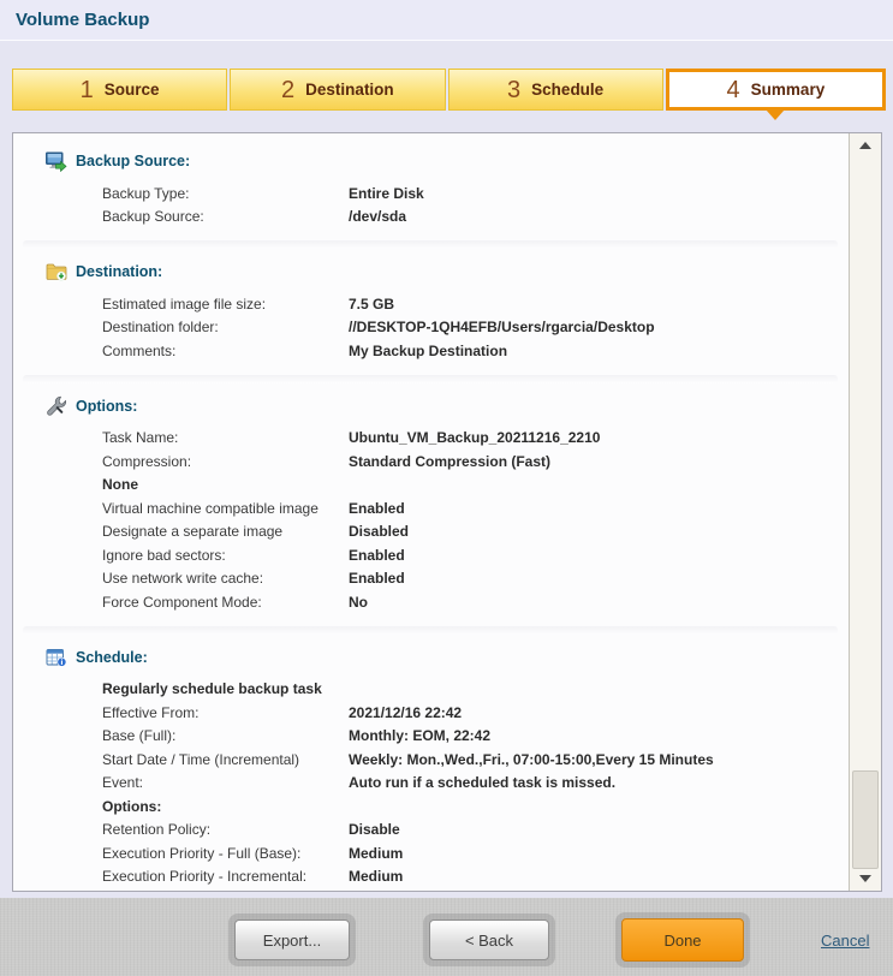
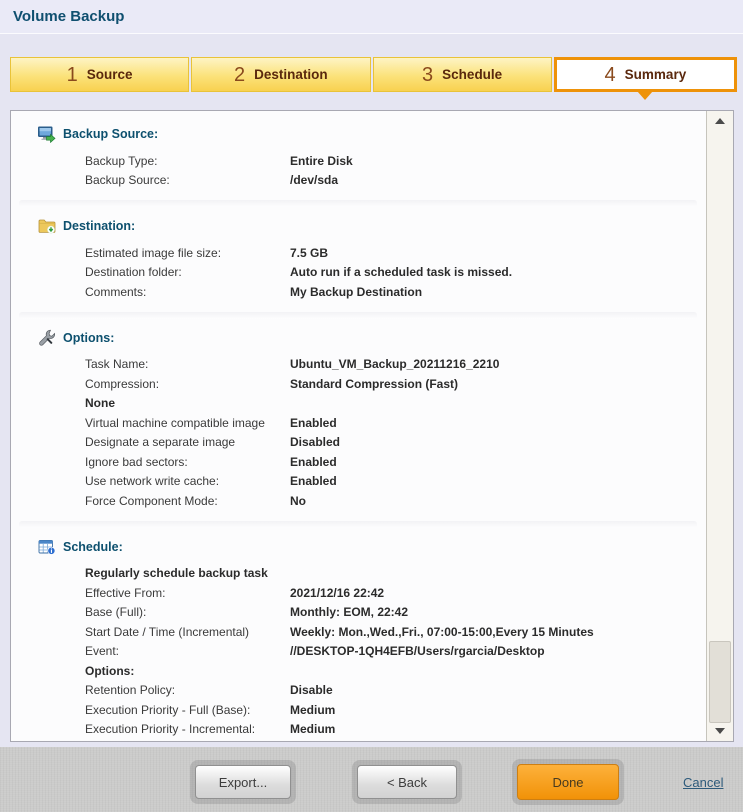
  Volume Backup
  1
  Source
  2
  Destination
  3
  Schedule
  4
  Summary
  Backup Source:
  Backup Type:
  Entire Disk
  Backup Source:
  /dev/sda
  Destination:
  Estimated image file size:
  7.5 GB
  Destination folder:
- //DESKTOP-1QH4EFB/Users/rgarcia/Desktop
+ Auto run if a scheduled task is missed.
  Comments:
  My Backup Destination
  Options:
  Task Name:
  Ubuntu_VM_Backup_20211216_2210
  Compression:
  Standard Compression (Fast)
  None
  Virtual machine compatible image
  Enabled
  Designate a separate image
  Disabled
  Ignore bad sectors:
  Enabled
  Use network write cache:
  Enabled
  Force Component Mode:
  No
  Schedule:
  Regularly schedule backup task
  Effective From:
  2021/12/16 22:42
  Base (Full):
  Monthly: EOM, 22:42
  Start Date / Time (Incremental)
  Weekly: Mon.,Wed.,Fri., 07:00-15:00,Every 15 Minutes
  Event:
- Auto run if a scheduled task is missed.
+ //DESKTOP-1QH4EFB/Users/rgarcia/Desktop
  Options:
  Retention Policy:
  Disable
  Execution Priority - Full (Base):
  Medium
  Execution Priority - Incremental:
  Medium
  Export...
  < Back
  Done
  Cancel
